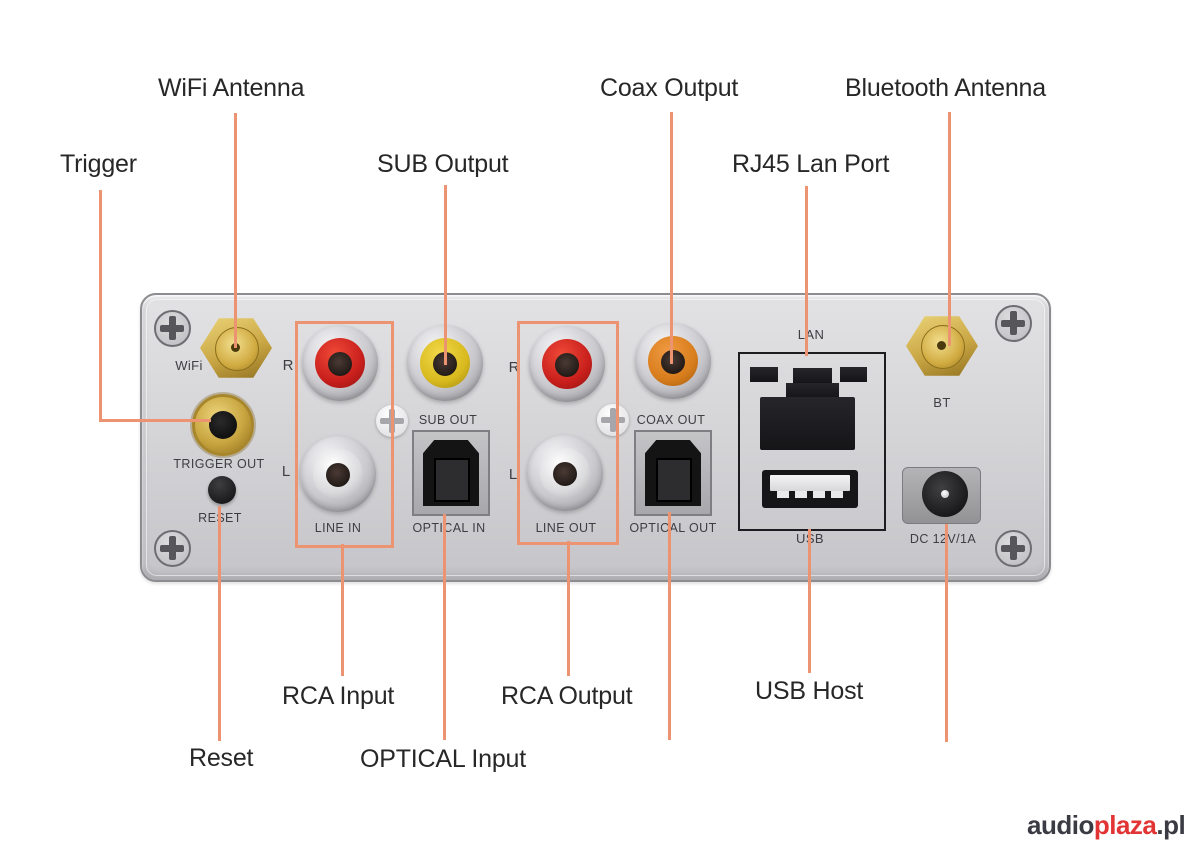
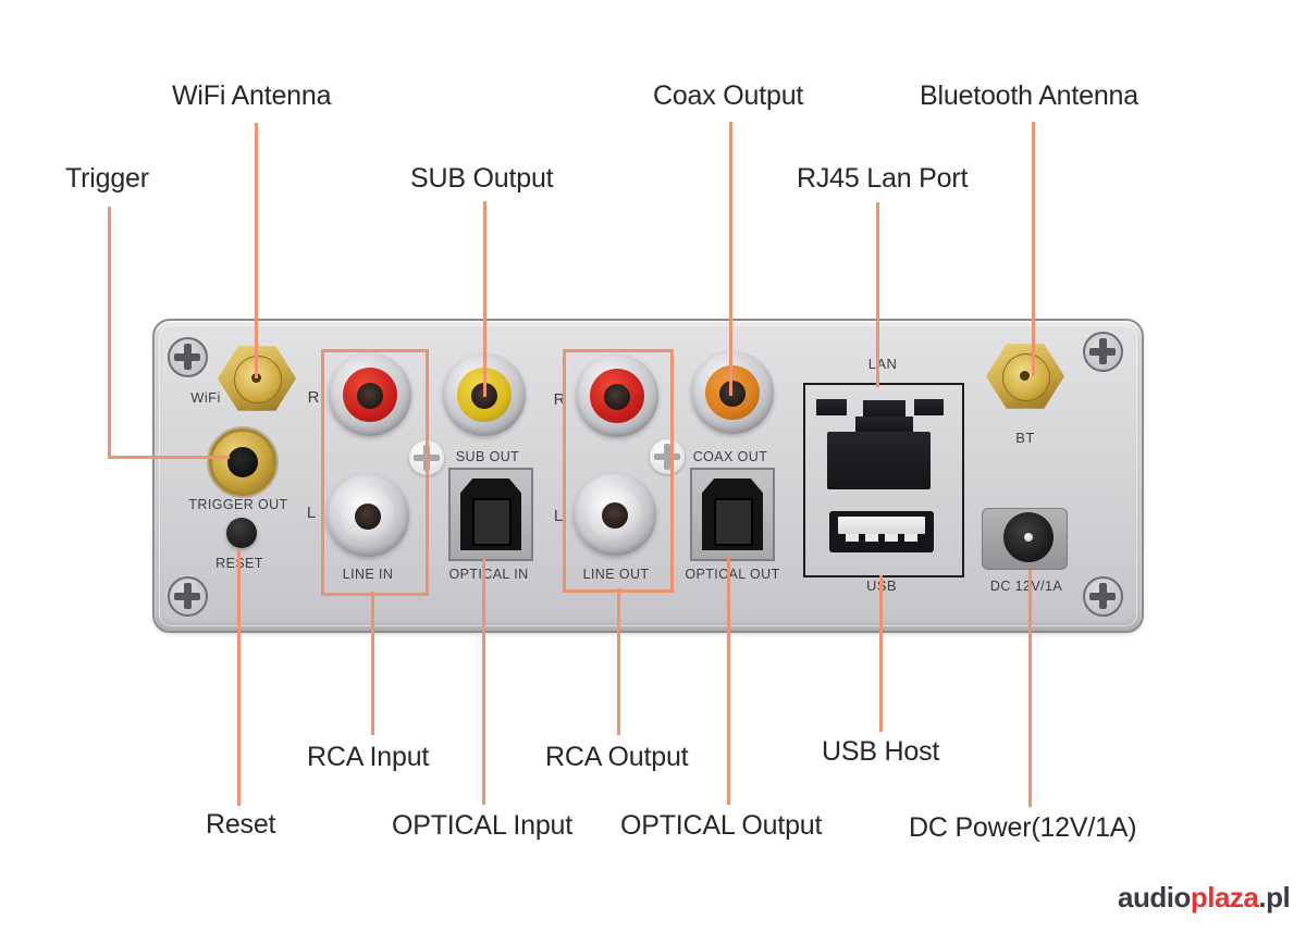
  Trigger
  WiFi Antenna
  SUB Output
  Coax Output
  RJ45 Lan Port
  Bluetooth Antenna
  RCA Input
  RCA Output
  USB Host
  Reset
  OPTICAL Input
+ OPTICAL Output
+ DC Power(12V/1A)
  WiFi
  TRIGGER OUT
  REET
  R
  L
  LINE IN
  SUB OUT
  OPTICAL IN
  R
  L
  LINE OUT
  COAX OUT
  OPTICAL OUT
  LAN
  BT
  DC 12V/1A
  audioplaza.pl
